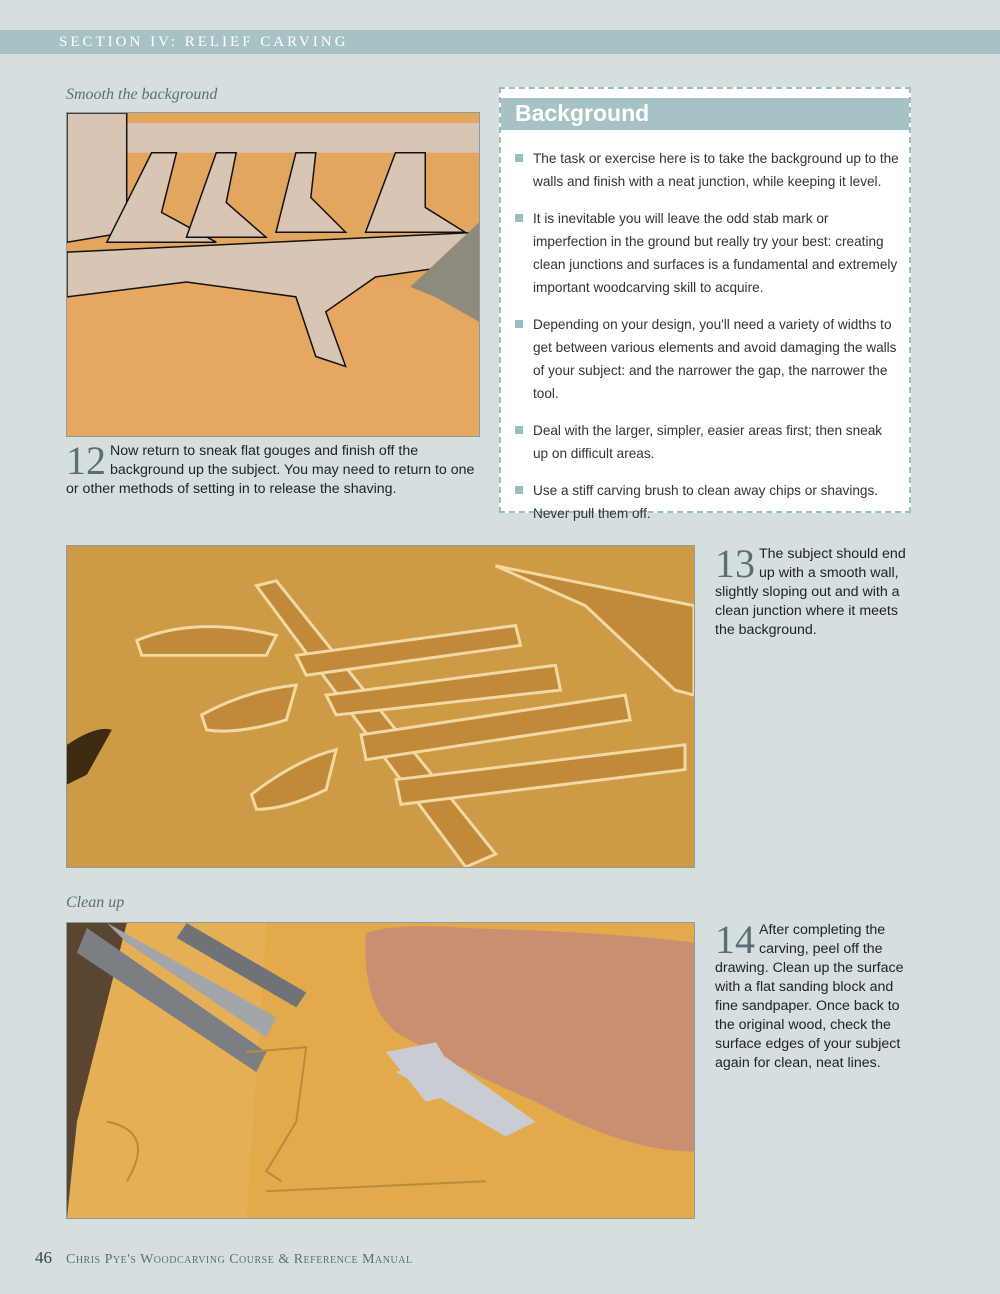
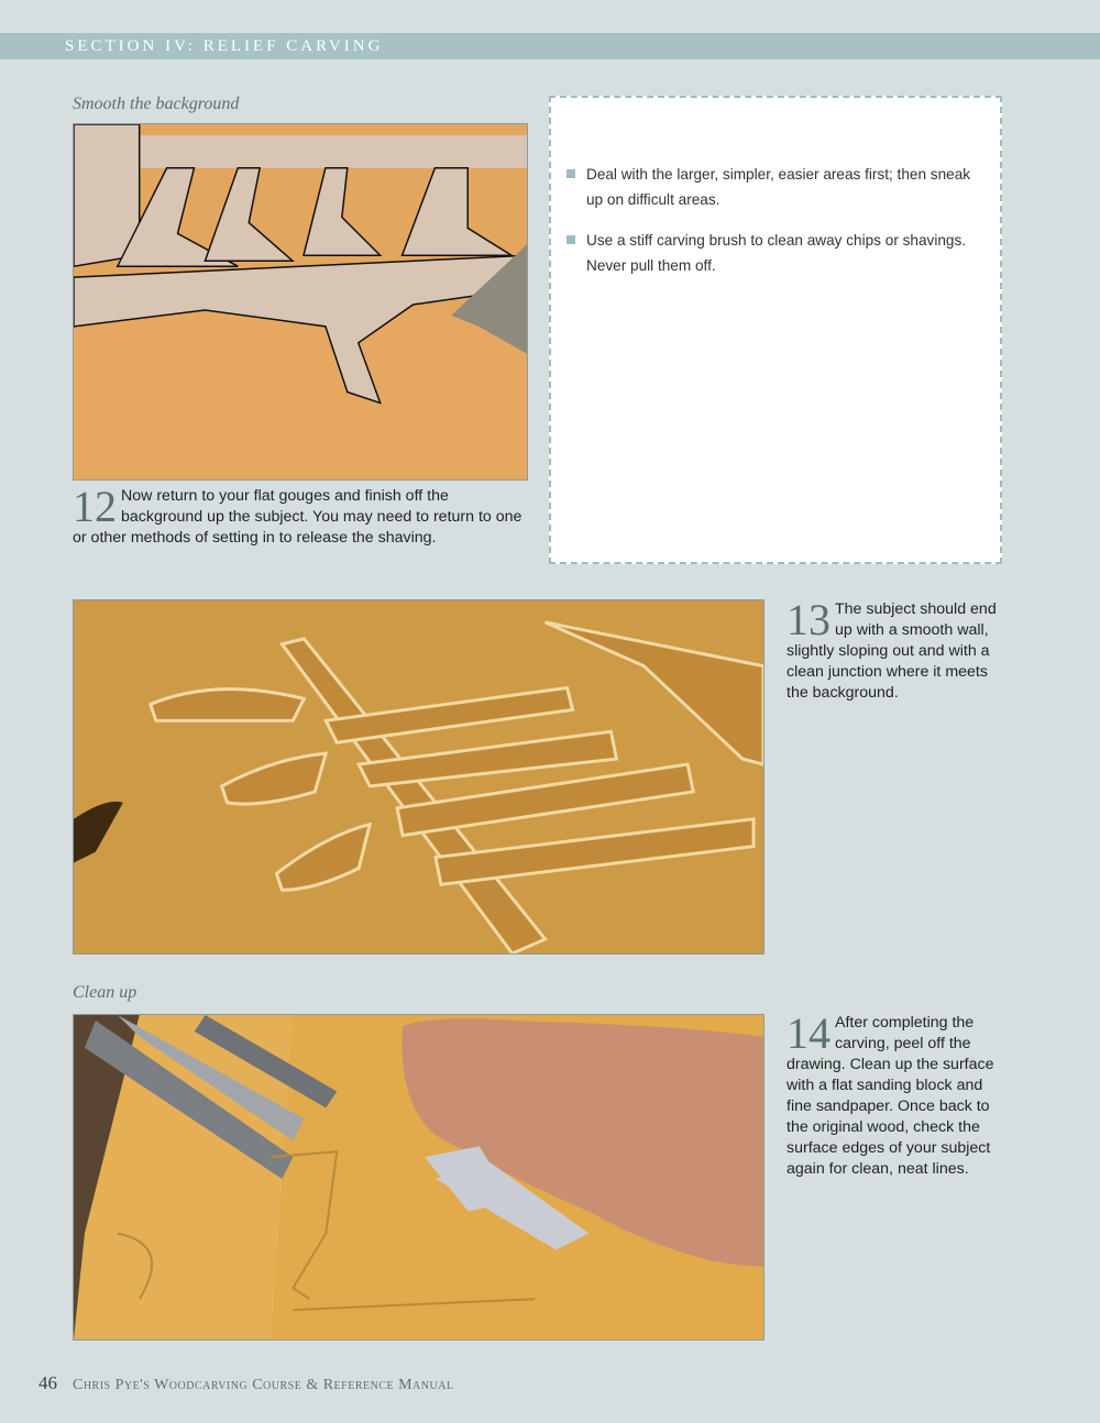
  SECTION IV: RELIEF CARVING
  Smooth the background
  12
- Now return to sneak flat gouges and finish off the background up the subject. You may need to return to one or other methods of setting in to release the shaving.
+ Now return to your flat gouges and finish off the background up the subject. You may need to return to one or other methods of setting in to release the shaving.
- Background
- The task or exercise here is to take the background up to the walls and finish with a neat junction, while keeping it level.
- It is inevitable you will leave the odd stab mark or imperfection in the ground but really try your best: creating clean junctions and surfaces is a fundamental and extremely important woodcarving skill to acquire.
- Depending on your design, you'll need a variety of widths to get between various elements and avoid damaging the walls of your subject: and the narrower the gap, the narrower the tool.
  Deal with the larger, simpler, easier areas first; then sneak up on difficult areas.
  Use a stiff carving brush to clean away chips or shavings. Never pull them off.
  13
  The subject should end up with a smooth wall, slightly sloping out and with a clean junction where it meets the background.
  Clean up
  14
  After completing the carving, peel off the drawing. Clean up the surface with a flat sanding block and fine sandpaper. Once back to the original wood, check the surface edges of your subject again for clean, neat lines.
  46 Chris Pye's Woodcarving Course & Reference Manual
